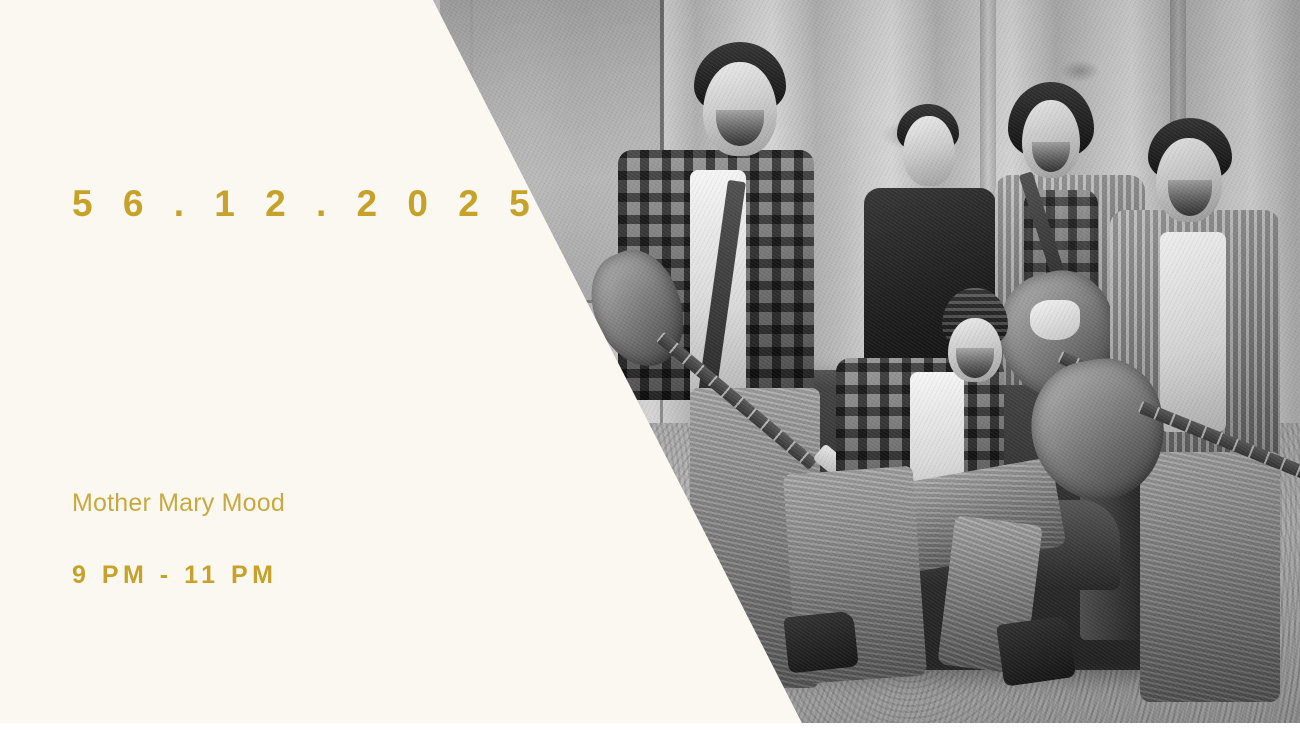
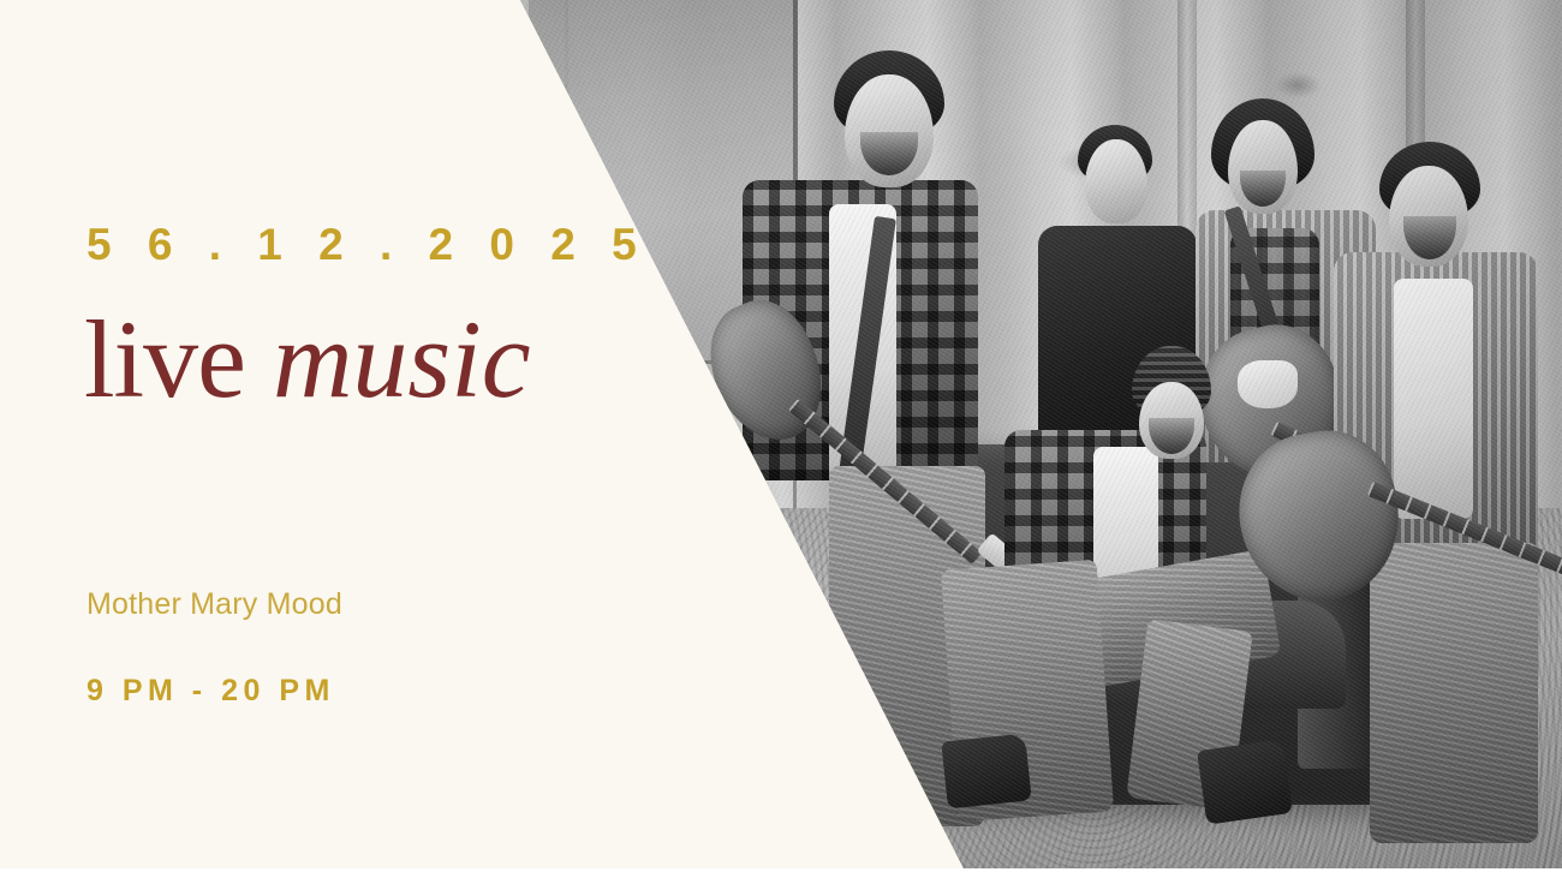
  5 6 . 1 2 . 2 0 2 5
+ live music
  Mother Mary Mood
- 9 PM - 11 PM
+ 9 PM - 20 PM
